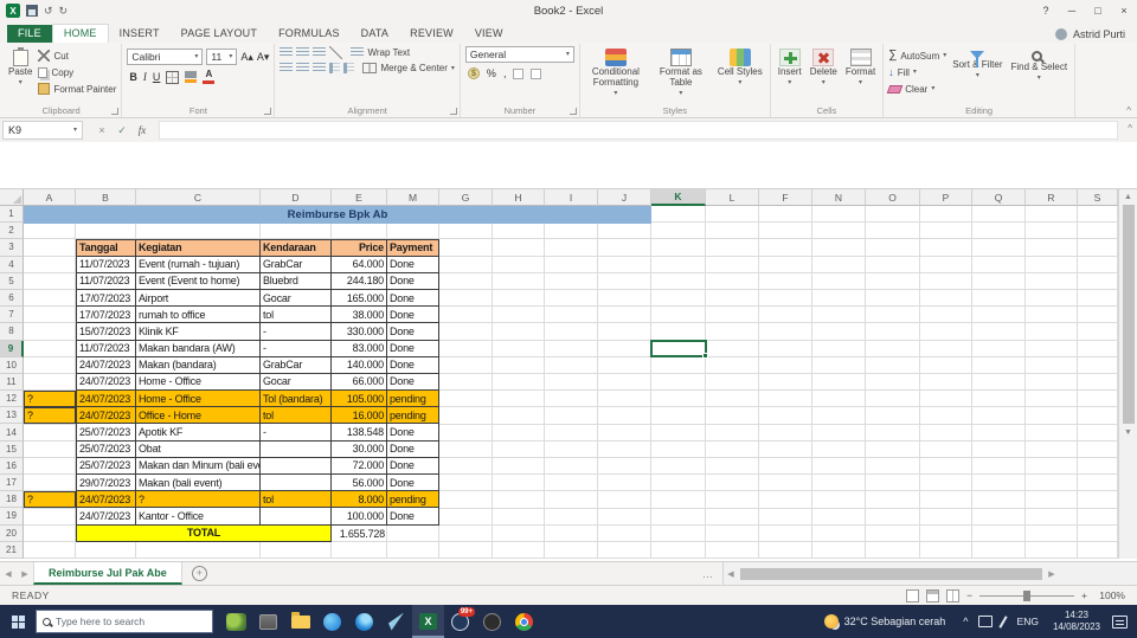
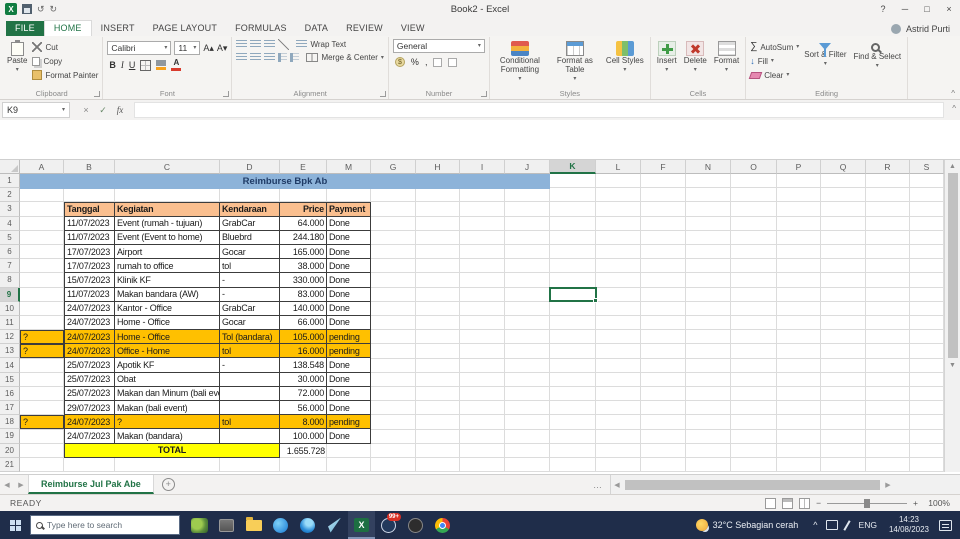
  X
  ↺
  ↻
  Book2 - Excel
  ?
  ─
  □
  ×
  FILE
  HOME
  INSERT
  PAGE LAYOUT
  FORMULAS
  DATA
  REVIEW
  VIEW
  Astrid Purti
  Paste
  Cut
  Copy
  Format Painter
  Clipboard
  Calibri
  11
  A▴
  A▾
  B
  I
  U
  A
  Font
  Wrap Text
  Merge & Center
  Alignment
  General
  %
  ,
  Number
  Conditional Formatting
  Format as Table
  Cell Styles
  Styles
  Insert
  Delete
  Format
  Cells
  ∑
  AutoSum
  ↓
  Fill
  Clear
  Sort Filter
  Find & Select
  Editing
  ^
  K9
  ×
  ✓
  fx
  ^
  A
  B
  C
  D
  E
  M
  G
  H
  I
  J
  K
  L
  F
  N
  O
  P
  Q
  R
  S
  1
  2
  3
  4
  5
  6
  7
  8
  9
  10
  11
  12
  13
  14
  15
  16
  17
  18
  19
  20
  21
  Reimburse Bpk Ab
  Tanggal
  Kegiatan
  Kendaraan
  Price
  Payment
  11/07/2023
  Event (rumah - tujuan)
  GrabCar
  64.000
  Done
  11/07/2023
  Event (Event to home)
  Bluebrd
  244.180
  Done
  17/07/2023
  Airport
  Gocar
  165.000
  Done
  17/07/2023
  rumah to office
  tol
  38.000
  Done
  15/07/2023
  Klinik KF
  -
  330.000
  Done
  11/07/2023
  Makan bandara (AW)
  -
  83.000
  Done
  24/07/2023
- Makan (bandara)
+ Kantor - Office
  GrabCar
  140.000
  Done
  24/07/2023
  Home - Office
  Gocar
  66.000
  Done
  ?
  24/07/2023
  Home - Office
  Tol (bandara)
  105.000
  pending
  ?
  24/07/2023
  Office - Home
  tol
  16.000
  pending
  25/07/2023
  Apotik KF
  -
  138.548
  Done
  25/07/2023
  Obat
  30.000
  Done
  25/07/2023
  Makan dan Minum (bali ev
  72.000
  Done
  29/07/2023
  Makan (bali event)
  56.000
  Done
  ?
  24/07/2023
  ?
  tol
  8.000
  pending
  24/07/2023
- Kantor - Office
+ Makan (bandara)
  100.000
  Done
  TOTAL
  1.655.728
  Reimburse Jul Pak Abe
  +
  …
  READY
  −
  +
  100%
  Type here to search
  X
  32°C Sebagian cerah
  ^
  ENG
  14:23
  14/08/2023
